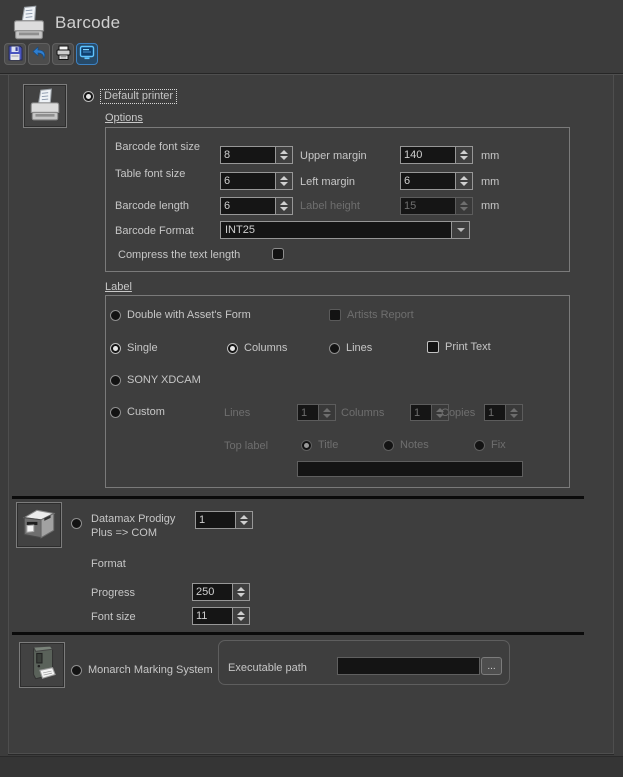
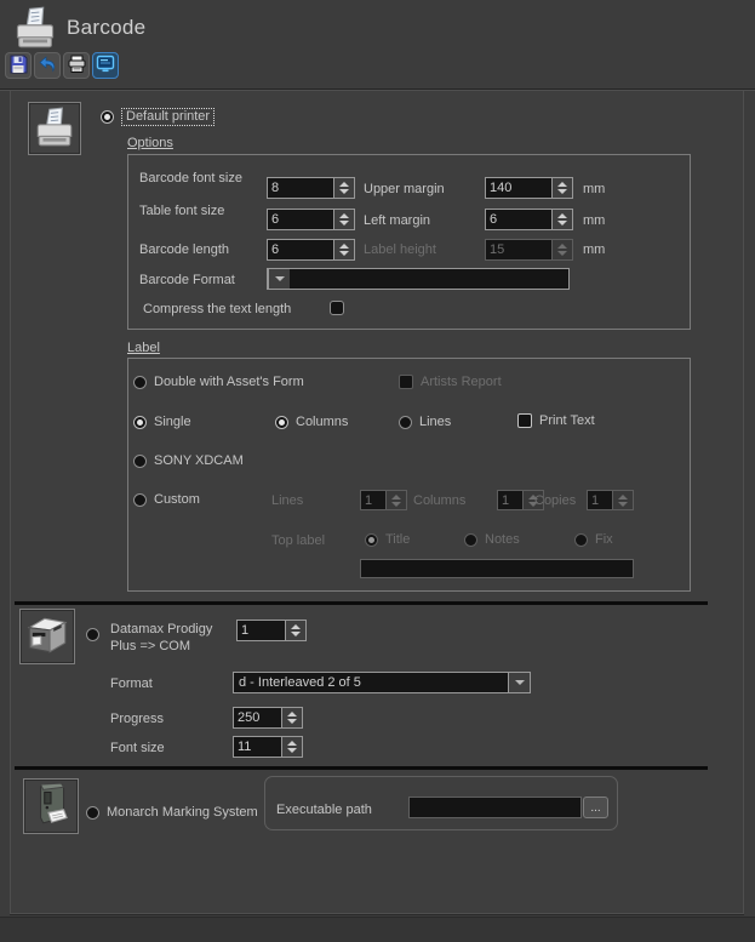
  Barcode
  Default printer
  Options
  Barcode font size
  8
  Upper margin
  140
  mm
  Table font size
  6
  Left margin
  6
  mm
  Barcode length
  6
  Label height
  15
  mm
  Barcode Format
- INT25
  Compress the text length
  Label
  Double with Asset's Form
  Artists Report
  Single
  Columns
  Lines
  Print Text
  SONY XDCAM
  Custom
  Lines
  1
  Columns
  1
  Copies
  1
  Top label
  Title
  Notes
  Fix
  Datamax Prodigy
  Plus => COM
  1
  Format
+ d - Interleaved 2 of 5
  Progress
  250
  Font size
  11
  Monarch Marking System
  Executable path
  ...
